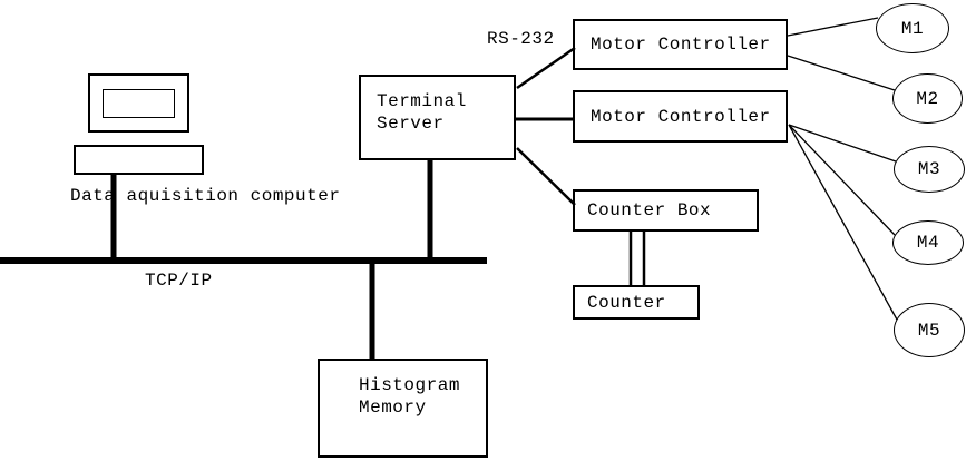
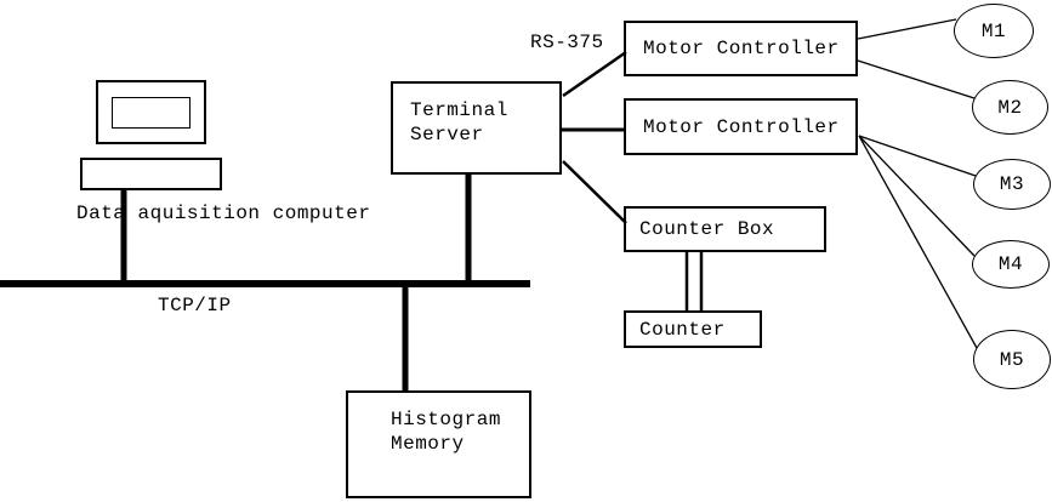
  Data aquisition computer
  Terminal
  Server
  Motor Controller
  Motor Controller
  Counter Box
  Counter
  Histogram
  Memory
  M1
  M2
  M3
  M4
  M5
- RS-232
+ RS-375
  TCP/IP
